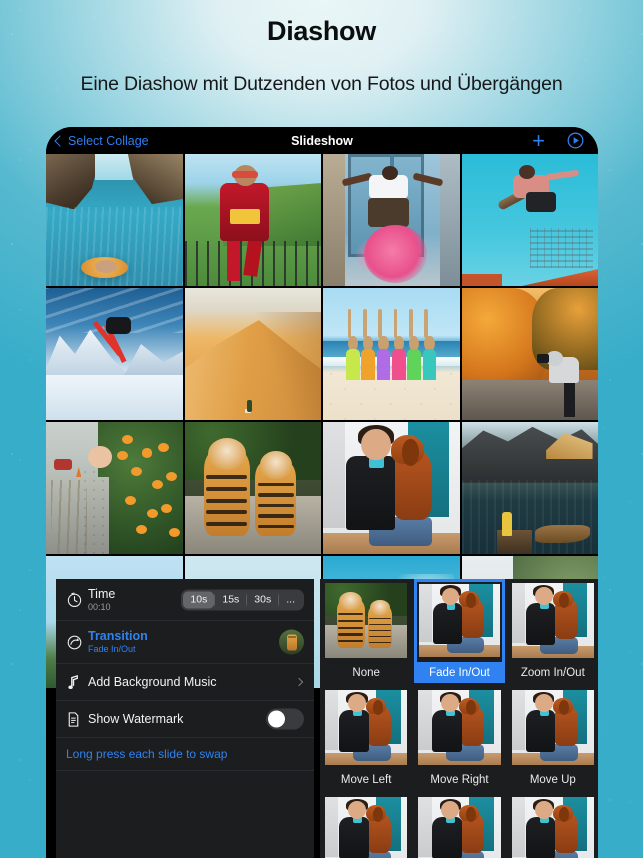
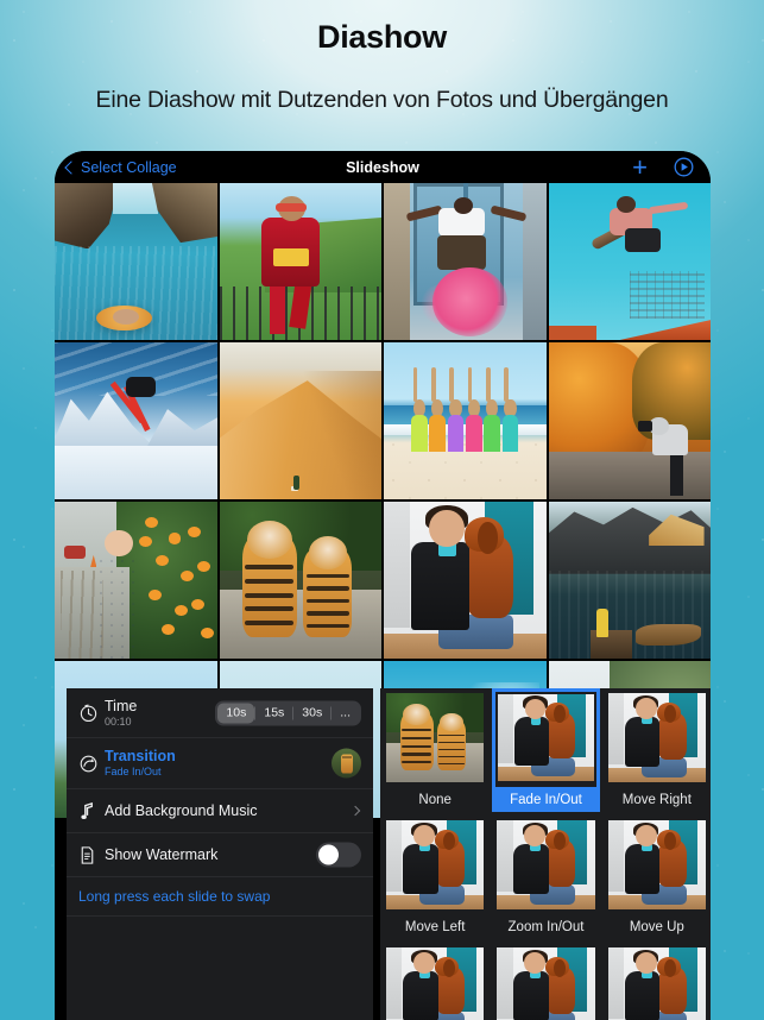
  Diashow
  Eine Diashow mit Dutzenden von Fotos und Übergängen
  Select Collage
  Slideshow
  +
  Time
  00:10
  10s
  15s
  30s
  ...
  Transition
  Fade In/Out
  Add Background Music
  Show Watermark
  Long press each slide to swap
  None
  Fade In/Out
- Zoom In/Out
+ Move Right
  Move Left
- Move Right
+ Zoom In/Out
  Move Up
